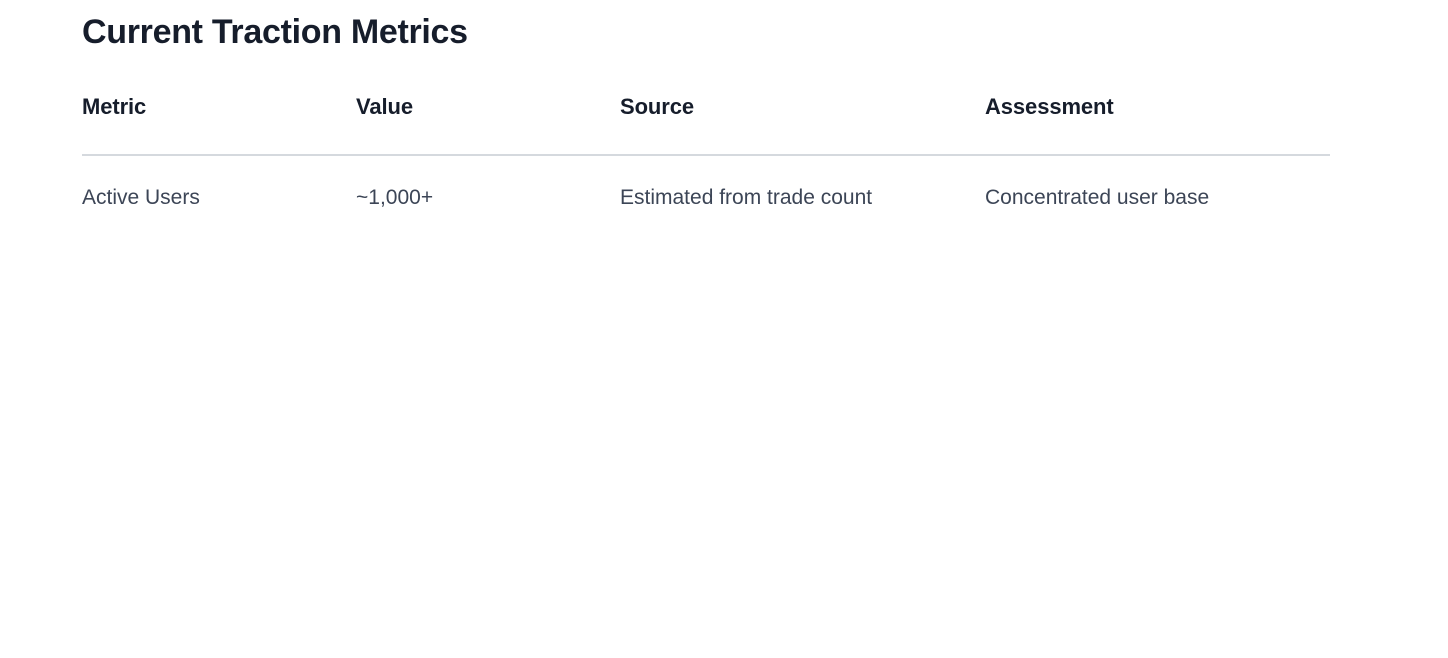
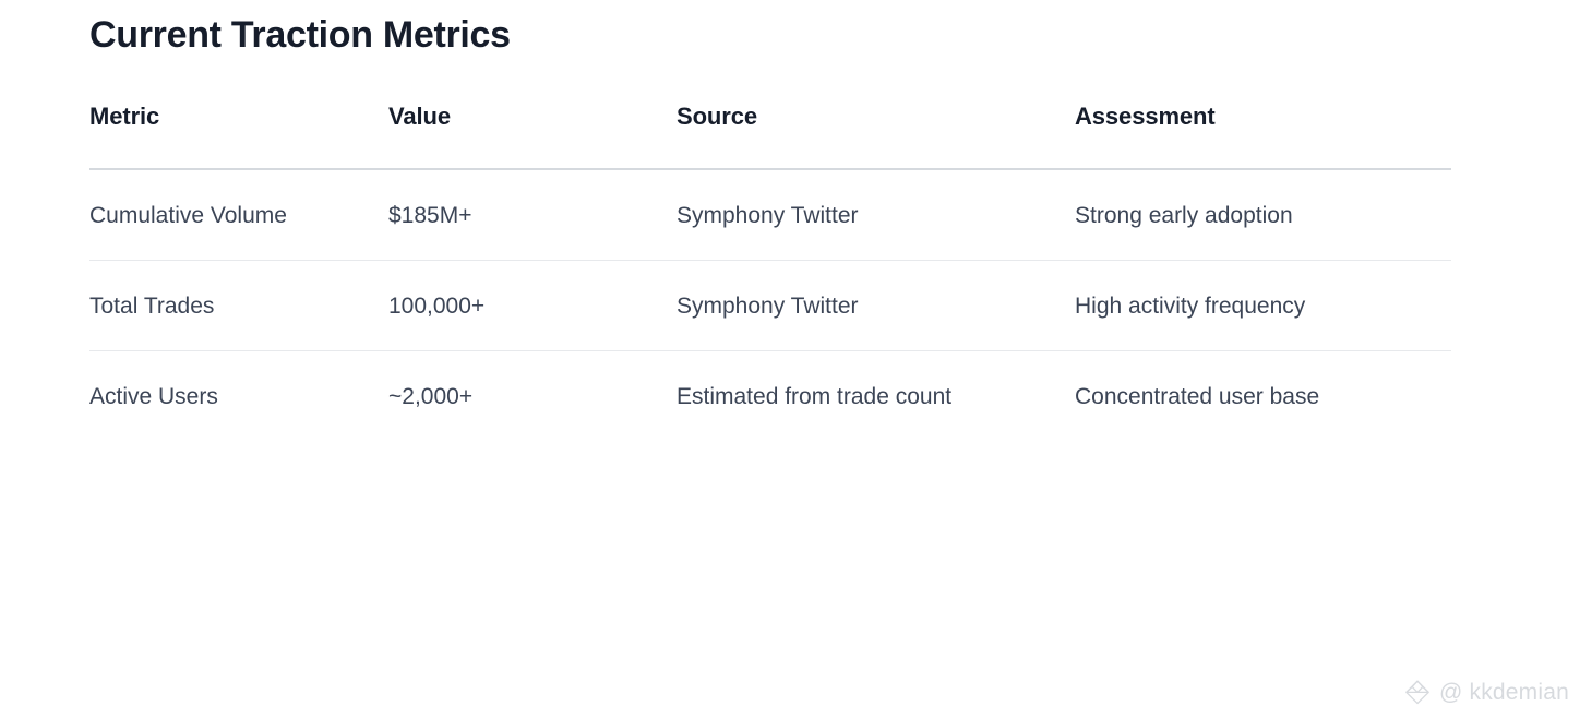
  Current Traction Metrics
  Metric	Value	Source	Assessment
+ Cumulative Volume	$185M+	Symphony Twitter	Strong early adoption
+ Total Trades	100,000+	Symphony Twitter	High activity frequency
- Active Users	~1,000+	Estimated from trade count	Concentrated user base
+ Active Users	~2,000+	Estimated from trade count	Concentrated user base
+ @ kkdemian
